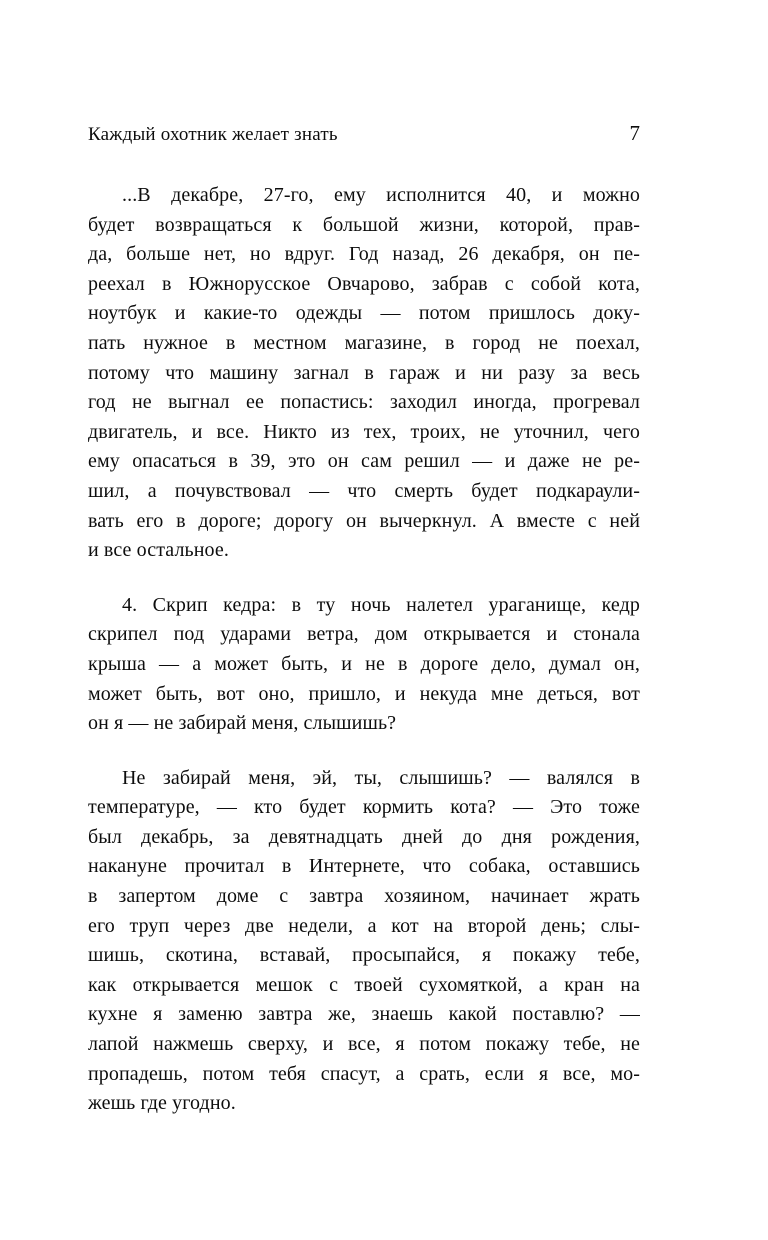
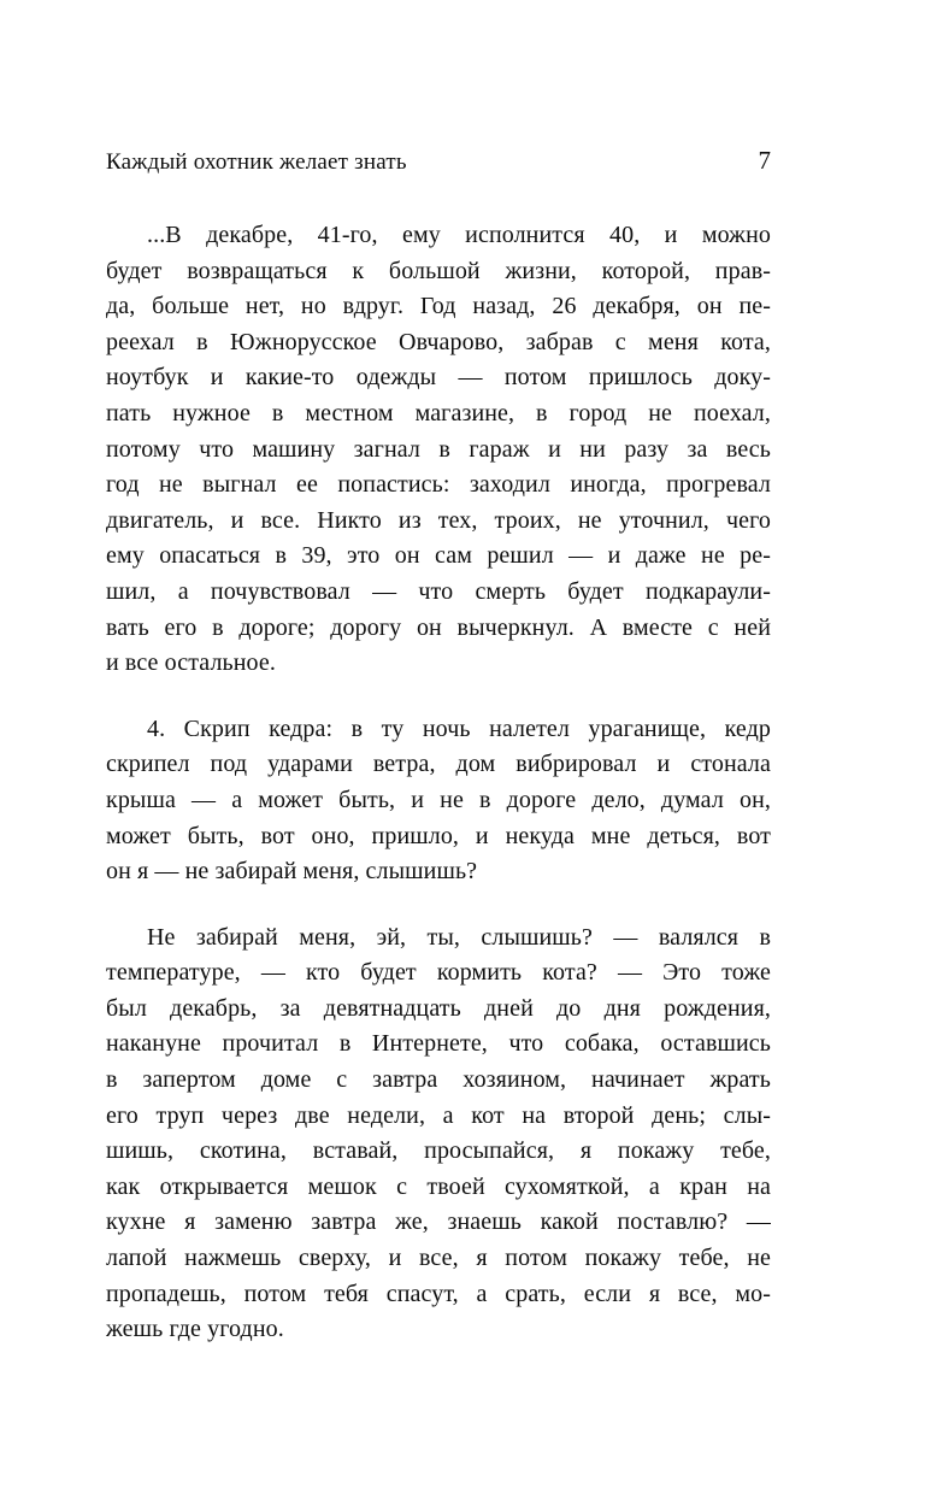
  Каждый охотник желает знать
  7
- ...В декабре, 27-го, ему исполнится 40, и можно
+ ...В декабре, 41-го, ему исполнится 40, и можно
  будет возвращаться к большой жизни, которой, прав-
  да, больше нет, но вдруг. Год назад, 26 декабря, он пе-
- реехал в Южнорусское Овчарово, забрав с собой кота,
+ реехал в Южнорусское Овчарово, забрав с меня кота,
  ноутбук и какие-то одежды — потом пришлось доку-
  пать нужное в местном магазине, в город не поехал,
  потому что машину загнал в гараж и ни разу за весь
  год не выгнал ее попастись: заходил иногда, прогревал
  двигатель, и все. Никто из тех, троих, не уточнил, чего
  ему опасаться в 39, это он сам решил — и даже не ре-
  шил, а почувствовал — что смерть будет подкараули-
  вать его в дороге; дорогу он вычеркнул. А вместе с ней
  и все остальное.
  4. Скрип кедра: в ту ночь налетел ураганище, кедр
- скрипел под ударами ветра, дом открывается и стонала
+ скрипел под ударами ветра, дом вибрировал и стонала
  крыша — а может быть, и не в дороге дело, думал он,
  может быть, вот оно, пришло, и некуда мне деться, вот
  он я — не забирай меня, слышишь?
  Не забирай меня, эй, ты, слышишь? — валялся в
  температуре, — кто будет кормить кота? — Это тоже
  был декабрь, за девятнадцать дней до дня рождения,
  накануне прочитал в Интернете, что собака, оставшись
  в запертом доме с завтра хозяином, начинает жрать
  его труп через две недели, а кот на второй день; слы-
  шишь, скотина, вставай, просыпайся, я покажу тебе,
  как открывается мешок с твоей сухомяткой, а кран на
  кухне я заменю завтра же, знаешь какой поставлю? —
  лапой нажмешь сверху, и все, я потом покажу тебе, не
  пропадешь, потом тебя спасут, а срать, если я все, мо-
  жешь где угодно.
